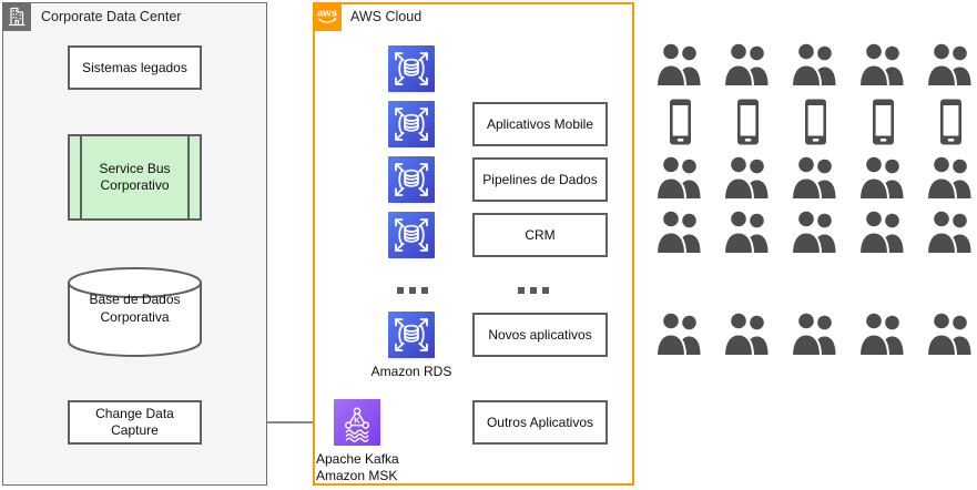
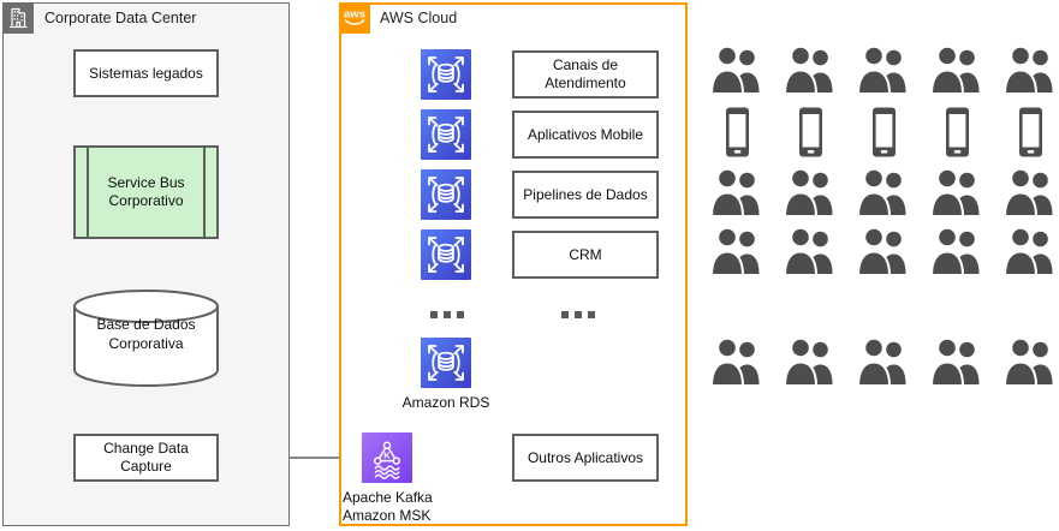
  Corporate Data Center
  Sistemas legados
  Service Bus Corporativo
  Base de Dados Corporativa
  Change Data Capture
  AWS Cloud
  Amazon RDS
+ Canais de Atendimento
  Aplicativos Mobile
  Pipelines de Dados
  CRM
- Novos aplicativos
  Outros Aplicativos
  Apache Kafka
  Amazon MSK
